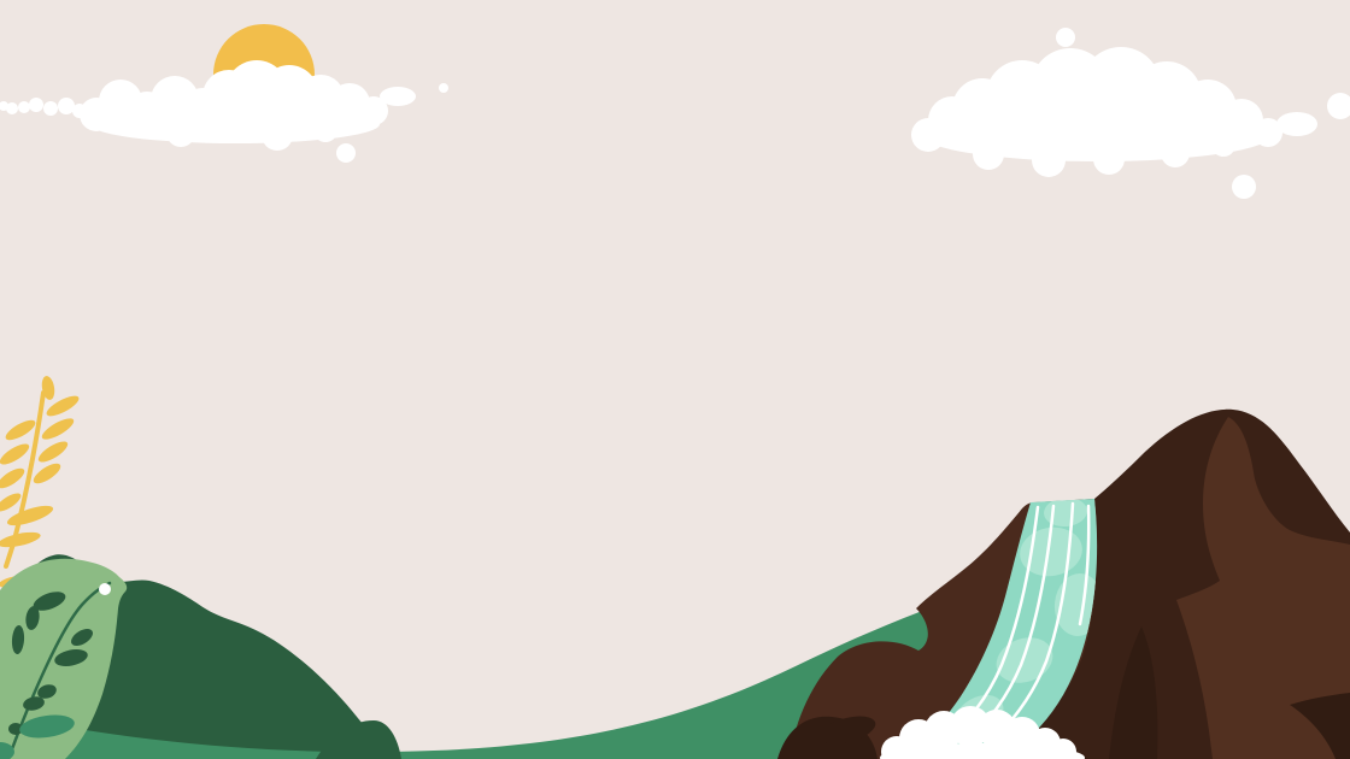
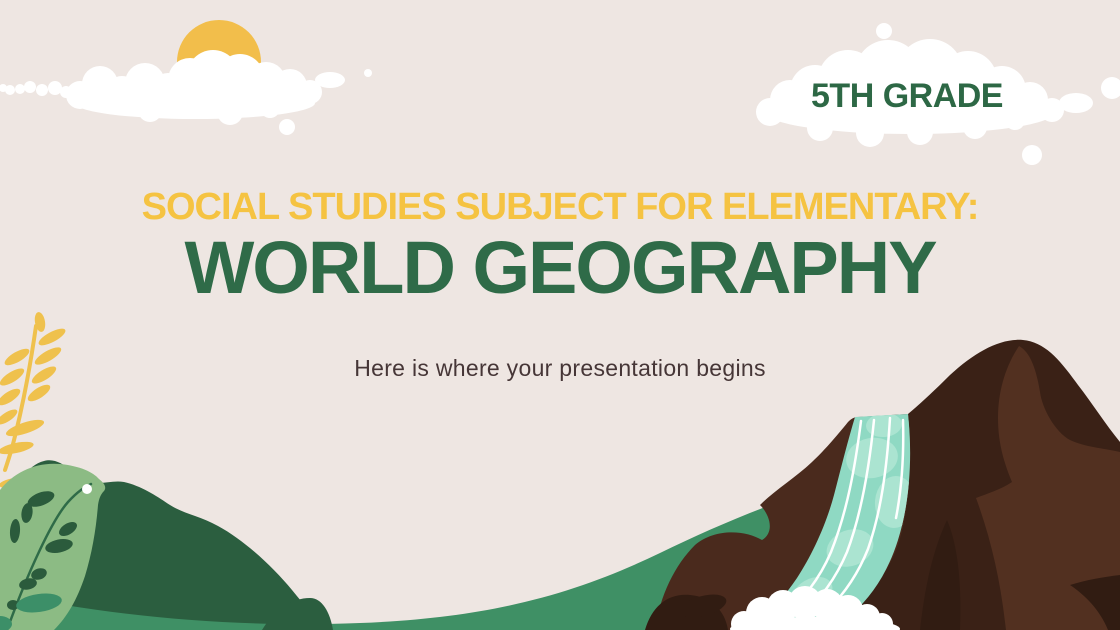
+ 5TH GRADE
+ SOCIAL STUDIES SUBJECT FOR ELEMENTARY:
+ WORLD GEOGRAPHY
+ Here is where your presentation begins
